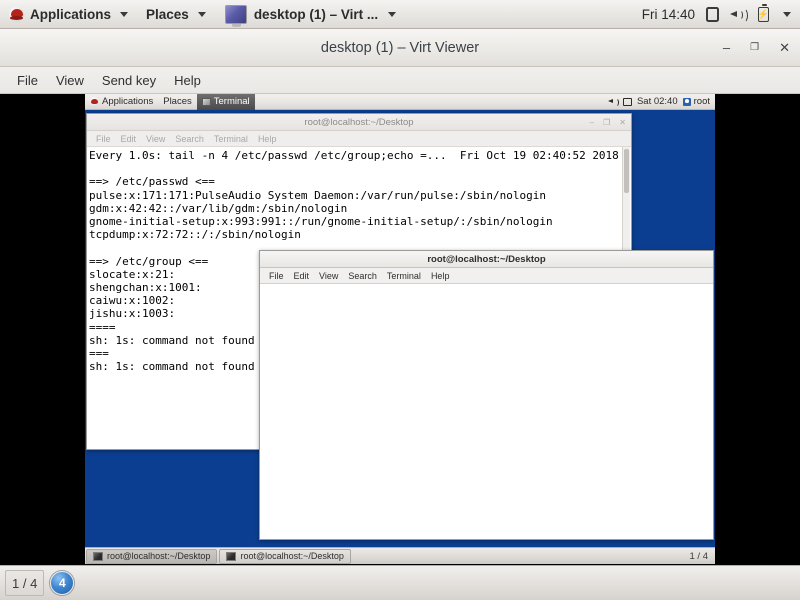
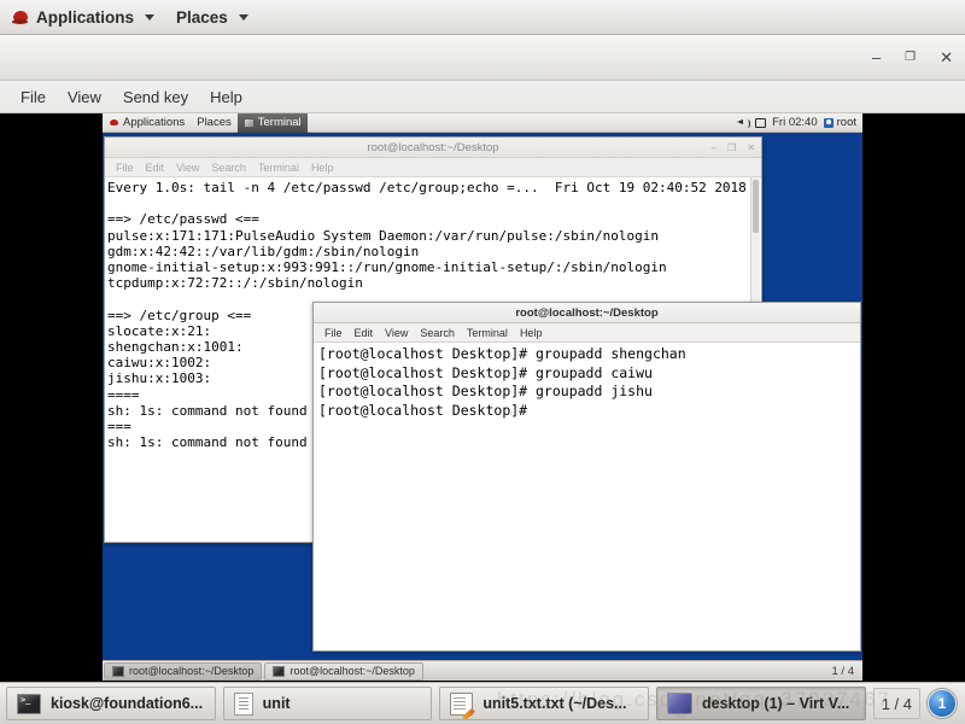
  Applications
  Places
- desktop (1) – Virt ...
- Fri 14:40
- ⚡
- desktop (1) – Virt Viewer
  –
  ❐
  ✕
  File
  View
  Send key
  Help
  Applications
  Places
  Terminal
- Sat 02:40
+ Fri 02:40
  root
  root@localhost:~/Desktop
  –
  ❐
  ✕
  File
  Edit
  View
  Search
  Terminal
  Help
  Every 1.0s: tail -n 4 /etc/passwd /etc/group;echo =... Fri Oct 19 02:40:52 2018
  ==> /etc/passwd <==
  pulse:x:171:171:PulseAudio System Daemon:/var/run/pulse:/sbin/nologin
  gdm:x:42:42::/var/lib/gdm:/sbin/nologin
  gnome-initial-setup:x:993:991::/run/gnome-initial-setup/:/sbin/nologin
  tcpdump:x:72:72::/:/sbin/nologin
  ==> /etc/group <==
  slocate:x:21:
  shengchan:x:1001:
  caiwu:x:1002:
  jishu:x:1003:
  ====
  sh: 1s: command not found
  ===
  sh: 1s: command not found
  root@localhost:~/Desktop
  File
  Edit
  View
  Search
  Terminal
  Help
+ [root@localhost Desktop]# groupadd shengchan
+ [root@localhost Desktop]# groupadd caiwu
+ [root@localhost Desktop]# groupadd jishu
+ [root@localhost Desktop]#
  root@localhost:~/Desktop
  root@localhost:~/Desktop
  1 / 4
+ kiosk@foundation6...
+ unit
+ unit5.txt.txt (~/Des...
+ desktop (1) – Virt V...
  1 / 4
- 4
+ 1
+ https://blog.csdn.net/qq_37027467
